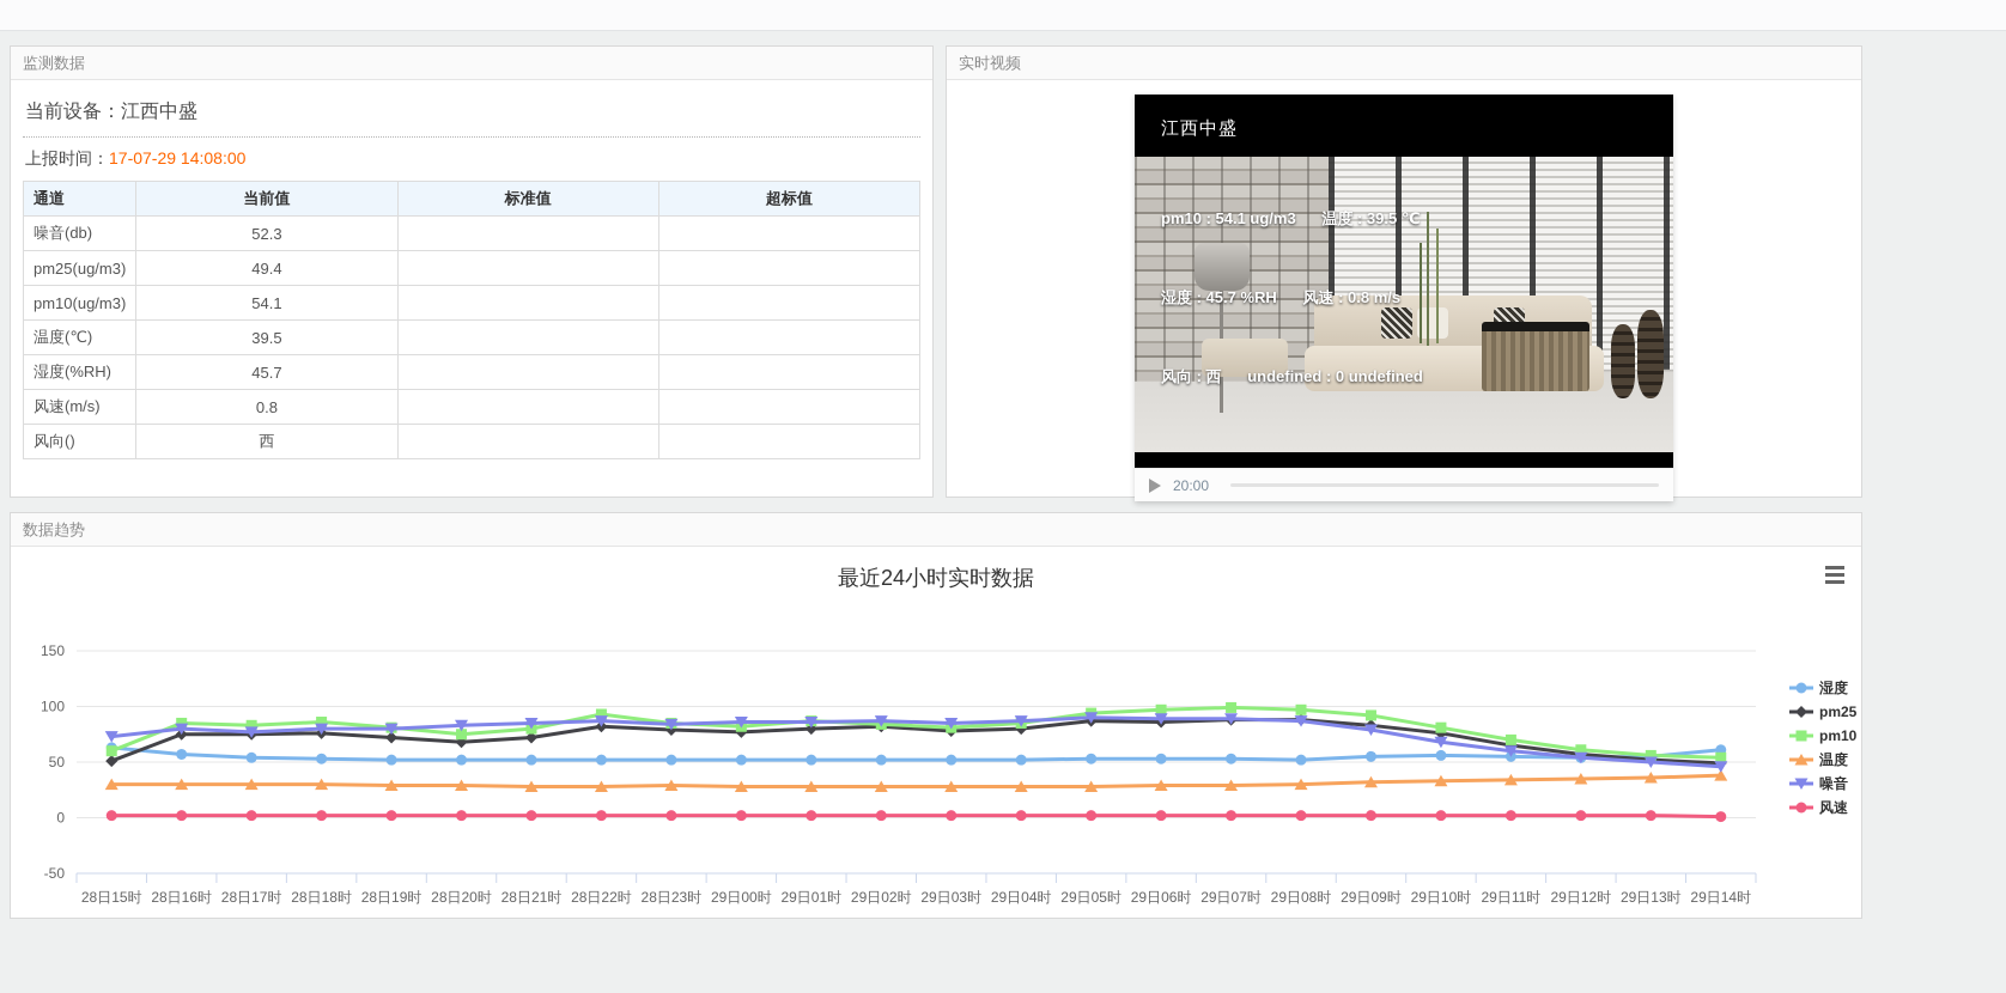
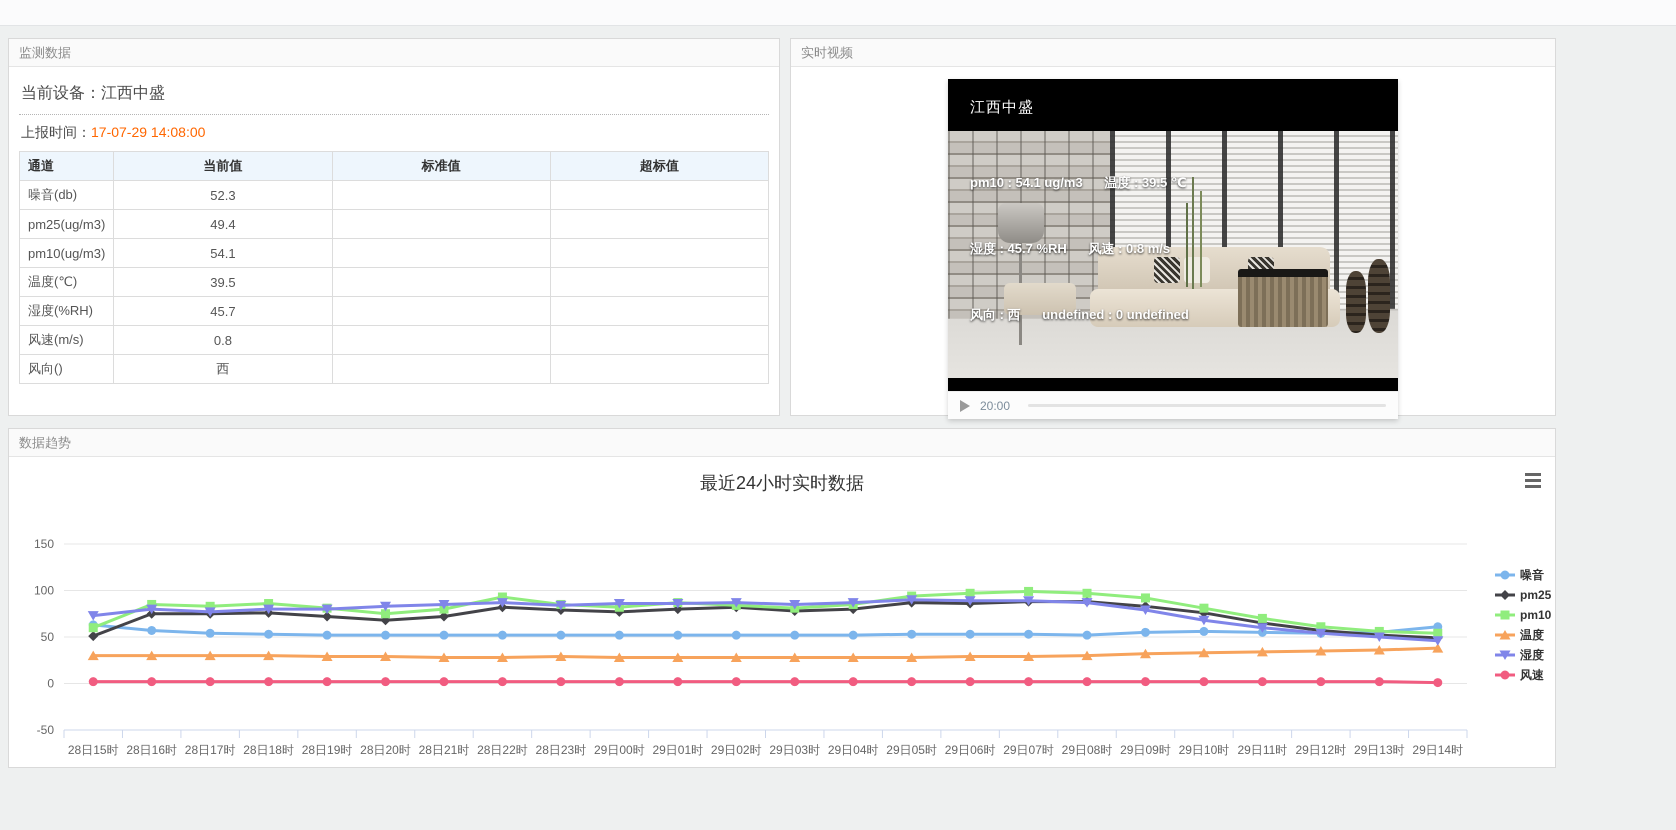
  监测数据
  当前设备：江西中盛
  上报时间：17-07-29 14:08:00
  通道	当前值	标准值	超标值
  噪音(db)	52.3
  pm25(ug/m3)	49.4
  pm10(ug/m3)	54.1
  温度(℃)	39.5
  湿度(%RH)	45.7
  风速(m/s)	0.8
  风向()	西
  实时视频
  江西中盛
  pm10 : 54.1 ug/m3 温度 : 39.5 ℃
  湿度 : 45.7 %RH 风速 : 0.8 m/s
  风向 : 西 undefined : 0 undefined
  20:00
  数据趋势
  最近24小时实时数据
  150
  100
  50
  0
  -50
  28日15时
  28日16时
  28日17时
  28日18时
  28日19时
  28日20时
  28日21时
  28日22时
  28日23时
  29日00时
  29日01时
  29日02时
  29日03时
  29日04时
  29日05时
  29日06时
  29日07时
  29日08时
  29日09时
  29日10时
  29日11时
  29日12时
  29日13时
  29日14时
- 湿度
+ 噪音
  pm25
  pm10
  温度
- 噪音
+ 湿度
  风速
